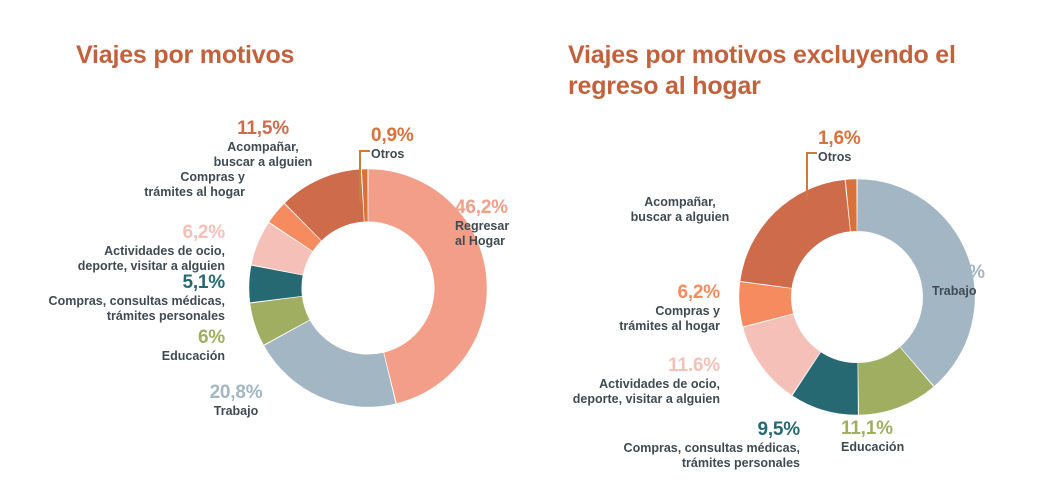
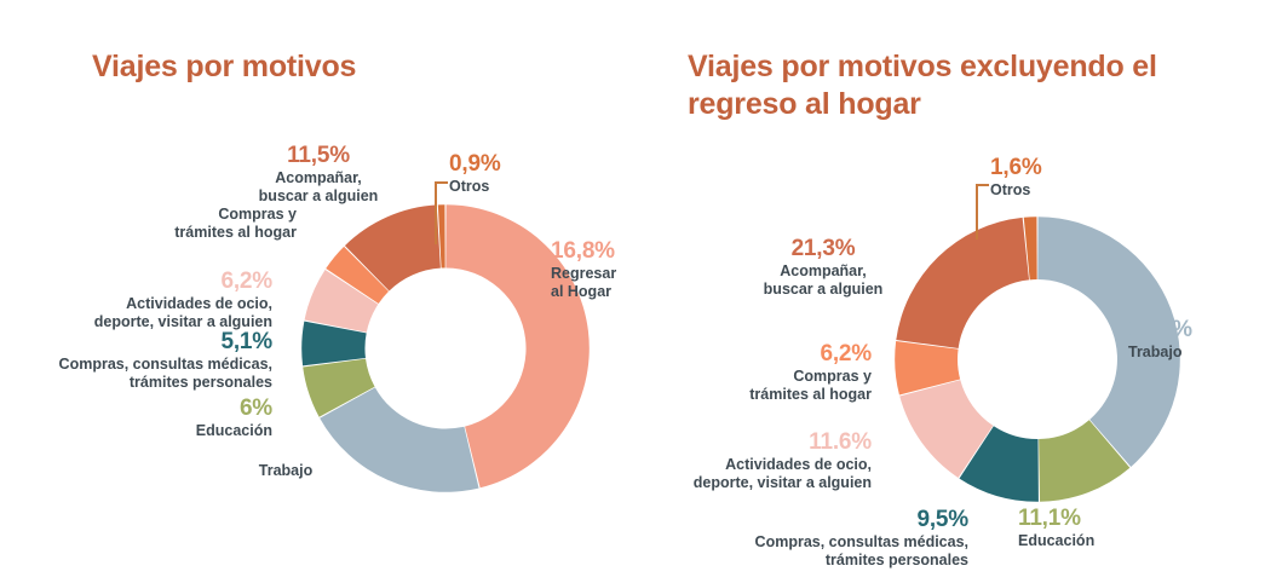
  Viajes por motivos
- 46,2%
+ 16,8%
  Regresar
  al Hogar
- 20,8%
  Trabajo
  6%
  Educación
  5,1%
  Compras, consultas médicas,
  trámites personales
  6,2%
  Actividades de ocio,
  deporte, visitar a alguien
  Compras y
  trámites al hogar
  11,5%
  Acompañar,
  buscar a alguien
  0,9%
  Otros
  Viajes por motivos excluyendo el regreso al hogar
  38,7%
  Trabajo
  11,1%
  Educación
  9,5%
  Compras, consultas médicas,
  trámites personales
  11.6%
  Actividades de ocio,
  deporte, visitar a alguien
  6,2%
  Compras y
  trámites al hogar
+ 21,3%
  Acompañar,
  buscar a alguien
  1,6%
  Otros
